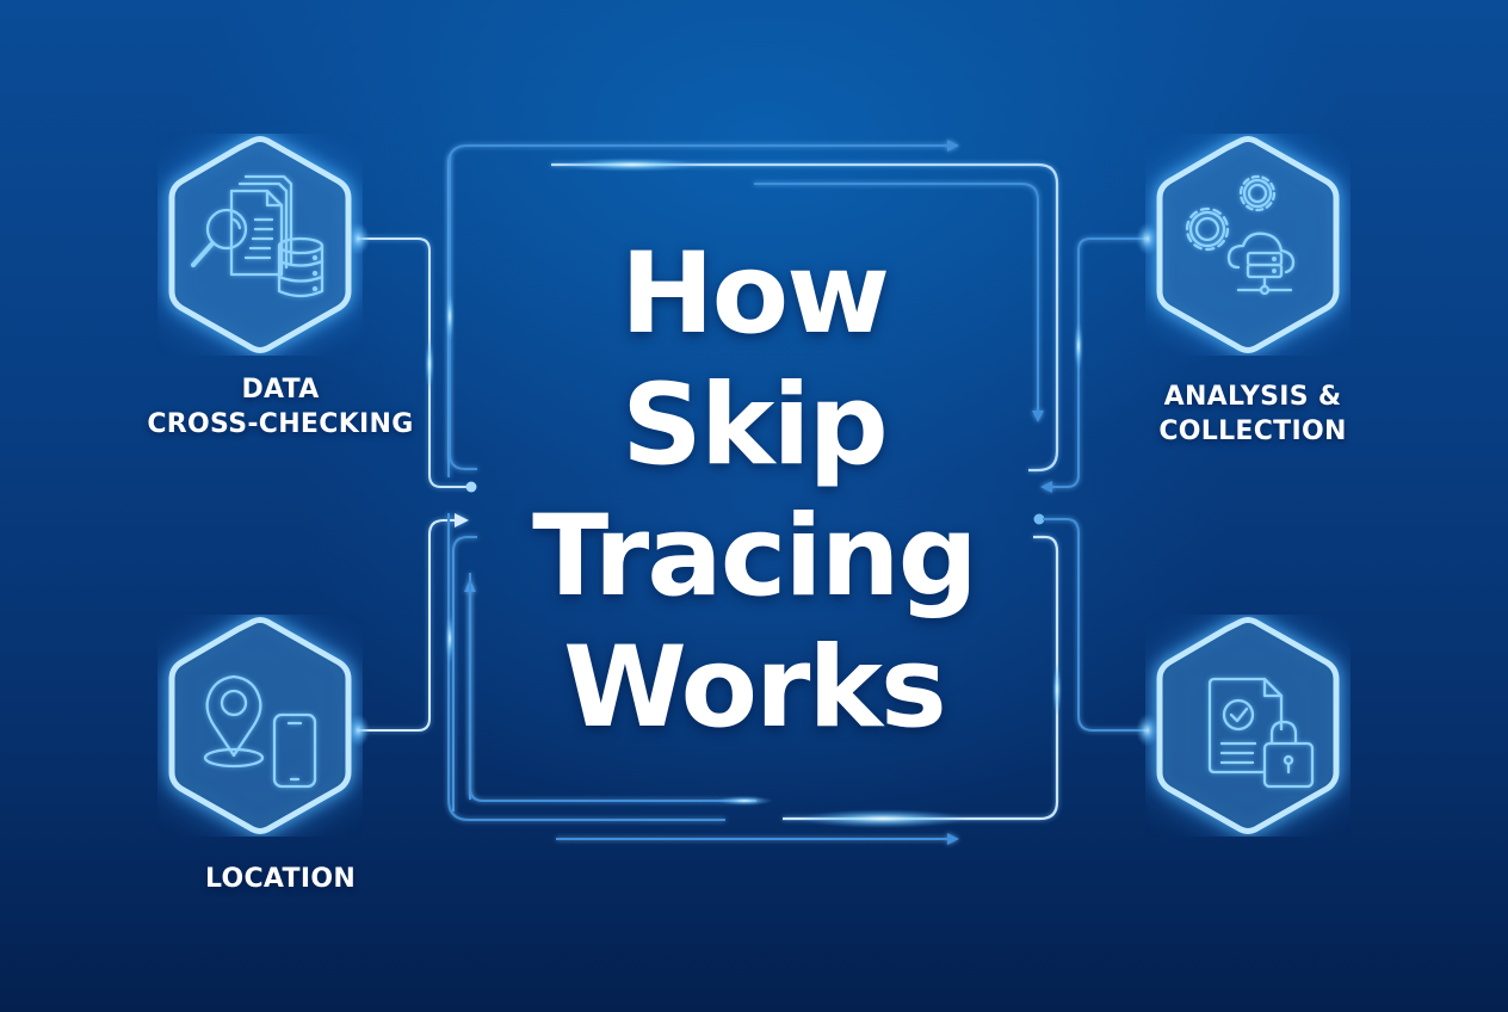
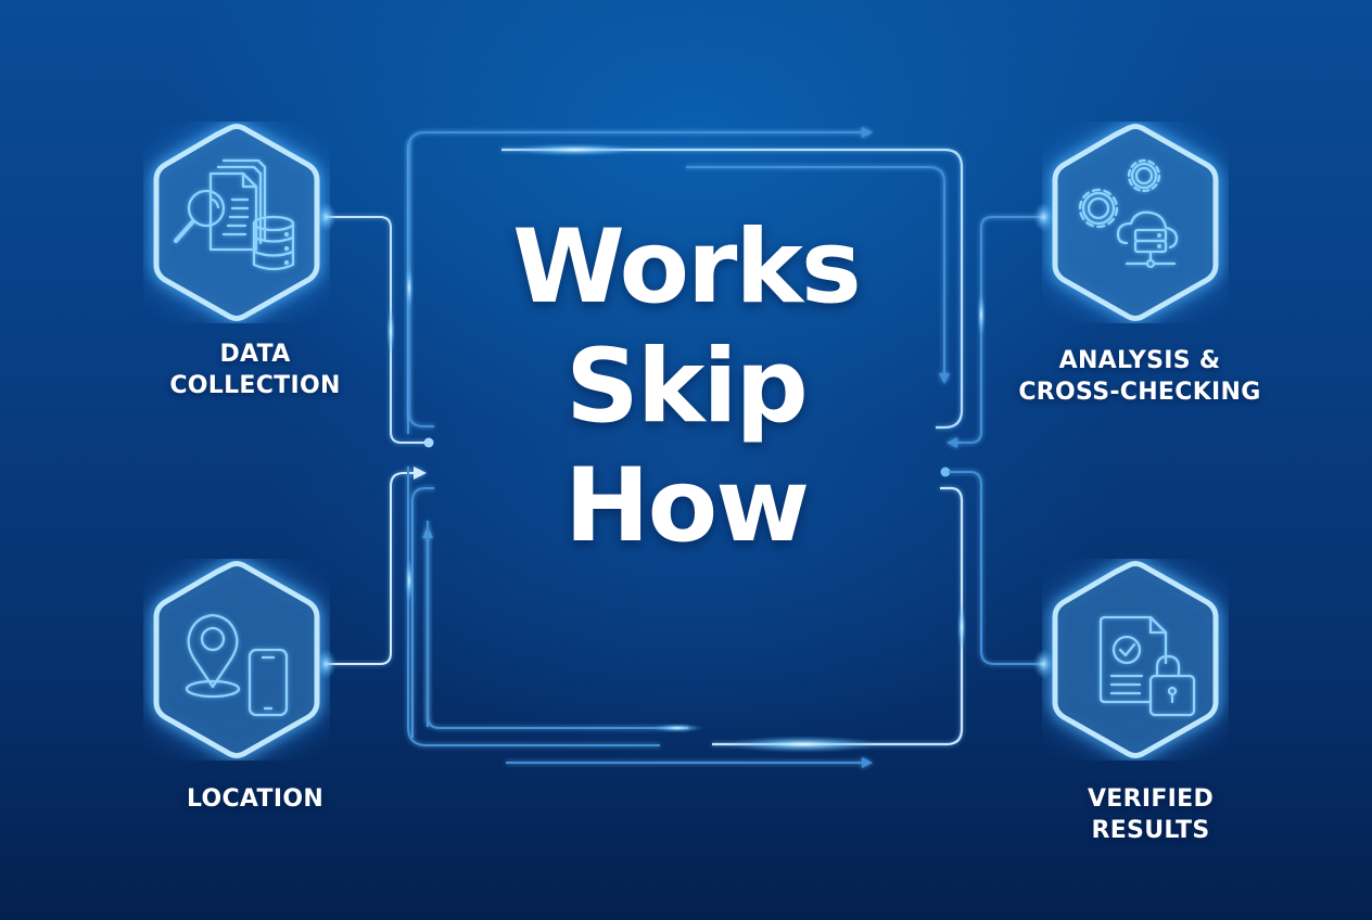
- How
+ Works
  Skip
- Tracing
- Works
+ How
  DATA
- CROSS-CHECKING
+ COLLECTION
  ANALYSIS &
- COLLECTION
+ CROSS-CHECKING
  LOCATION
+ VERIFIED
+ RESULTS
